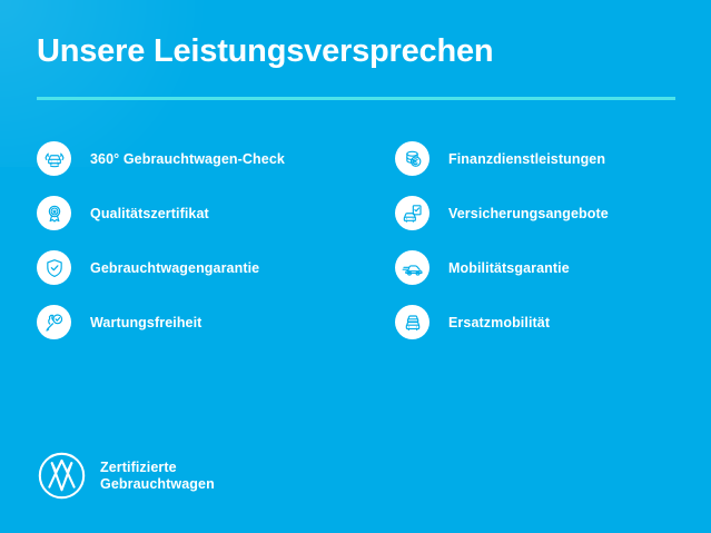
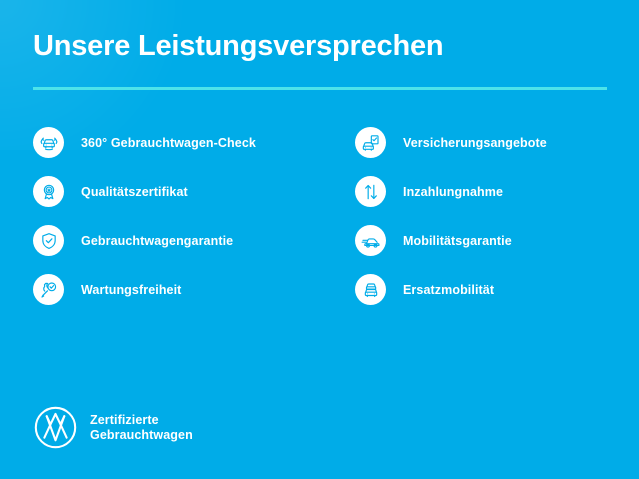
  Unsere Leistungsversprechen
  360° Gebrauchtwagen-Check
  Qualitätszertifikat
  Gebrauchtwagengarantie
  Wartungsfreiheit
- Finanzdienstleistungen
  Versicherungsangebote
+ Inzahlungnahme
  Mobilitätsgarantie
  Ersatzmobilität
  Zertifizierte
  Gebrauchtwagen
